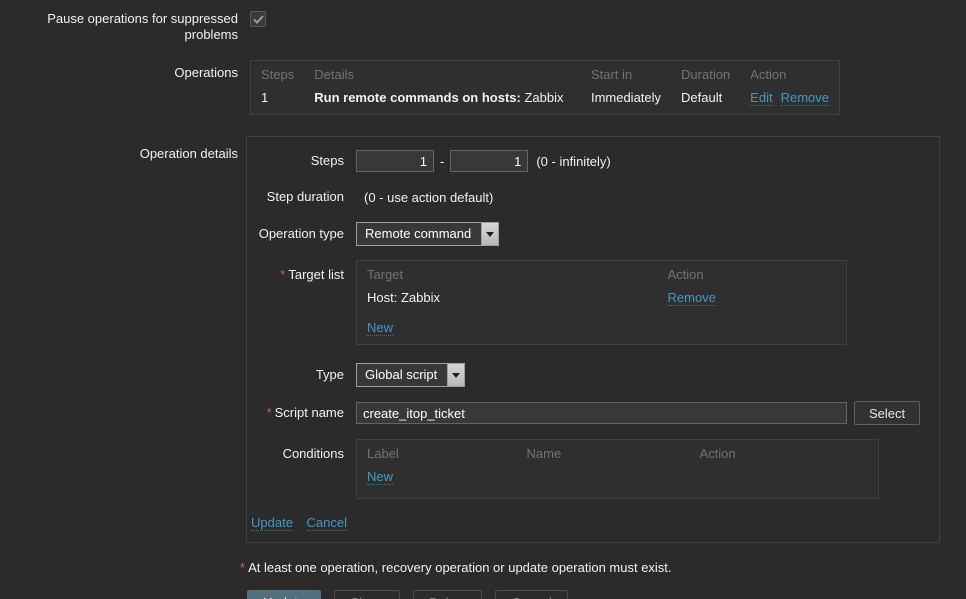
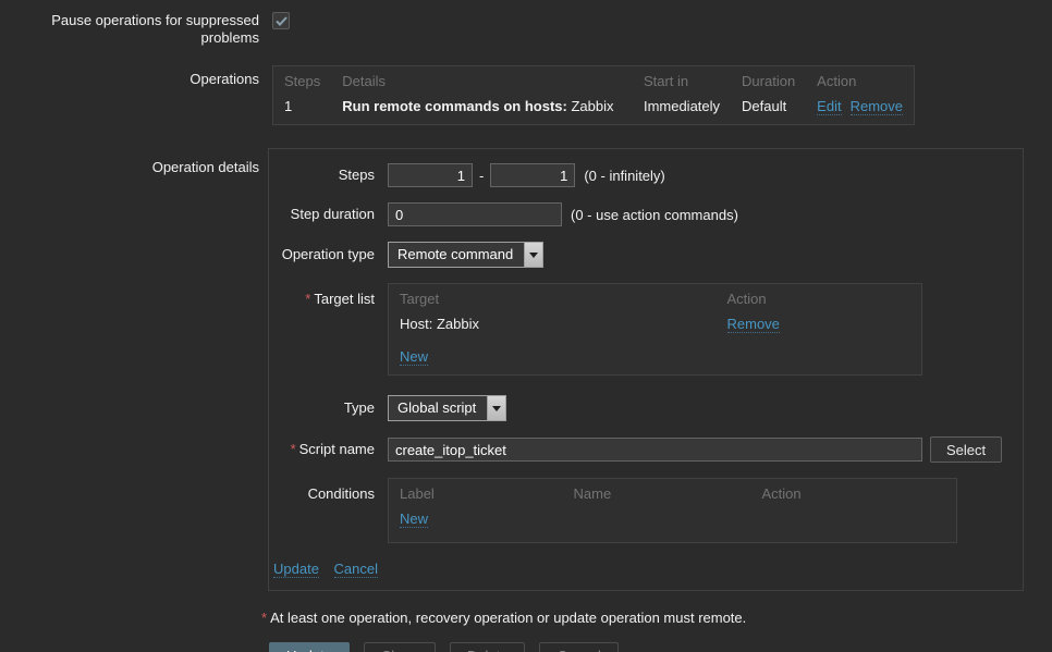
  Pause operations for suppressed problems
  Operations
  Steps	Details	Start in	Duration	Action
  1	Run remote commands on hosts: Zabbix	Immediately	Default	Edit Remove
  Operation details
  Steps
  1
  -
  1
  (0 - infinitely)
  Step duration
+ 0
- (0 - use action default)
+ (0 - use action commands)
  Operation type
  Remote command
  * Target list
  Target	Action
  Host: Zabbix	Remove
  New
  Type
  Global script
  * Script name
  create_itop_ticket
  Select
  Conditions
  Label	Name	Action
  New
  Update Cancel
- * At least one operation, recovery operation or update operation must exist.
+ * At least one operation, recovery operation or update operation must remote.
